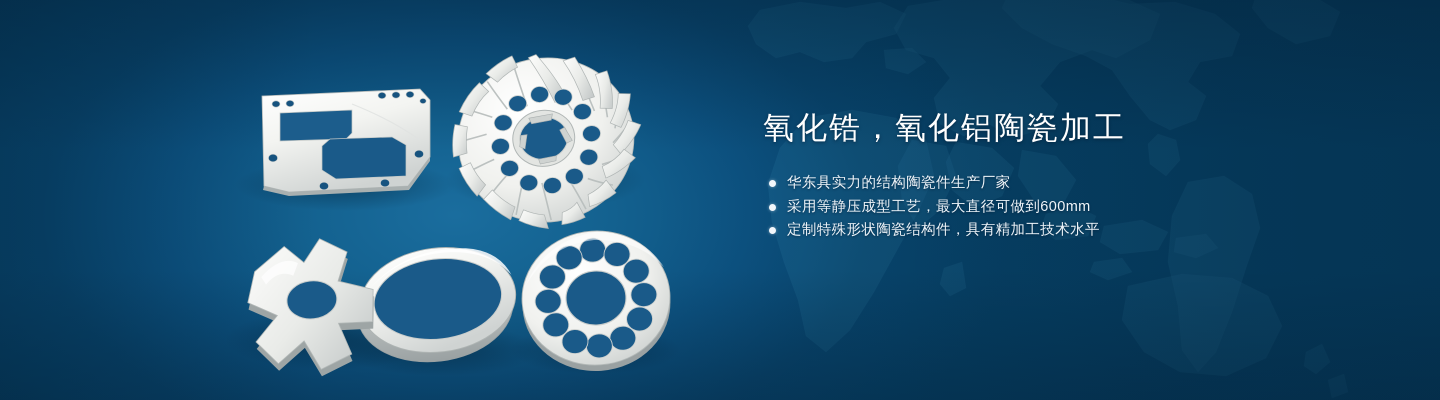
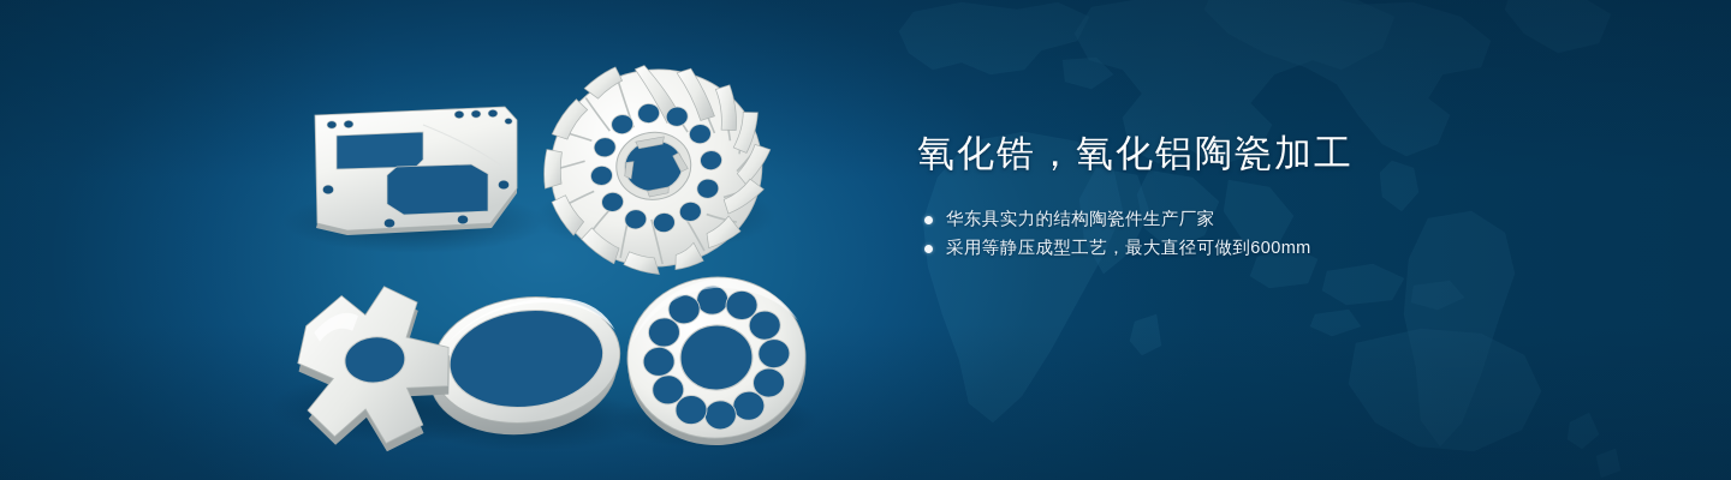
  氧化锆，氧化铝陶瓷加工
  华东具实力的结构陶瓷件生产厂家
  采用等静压成型工艺，最大直径可做到600mm
- 定制特殊形状陶瓷结构件，具有精加工技术水平
